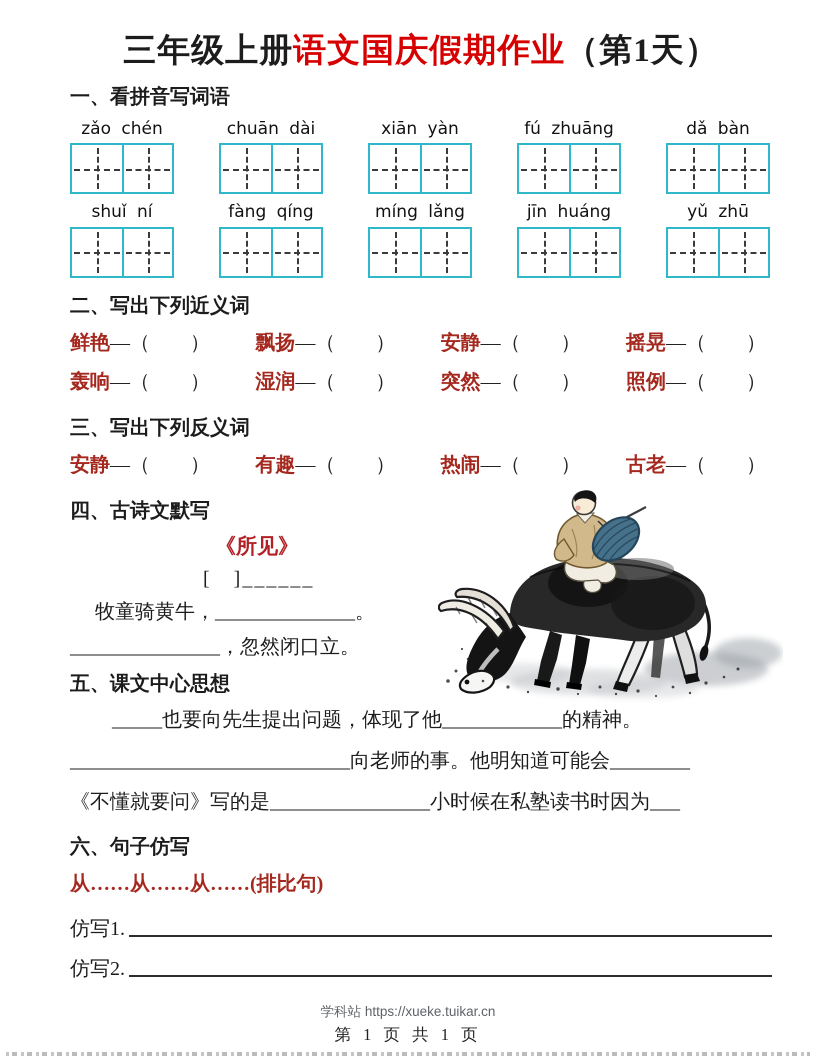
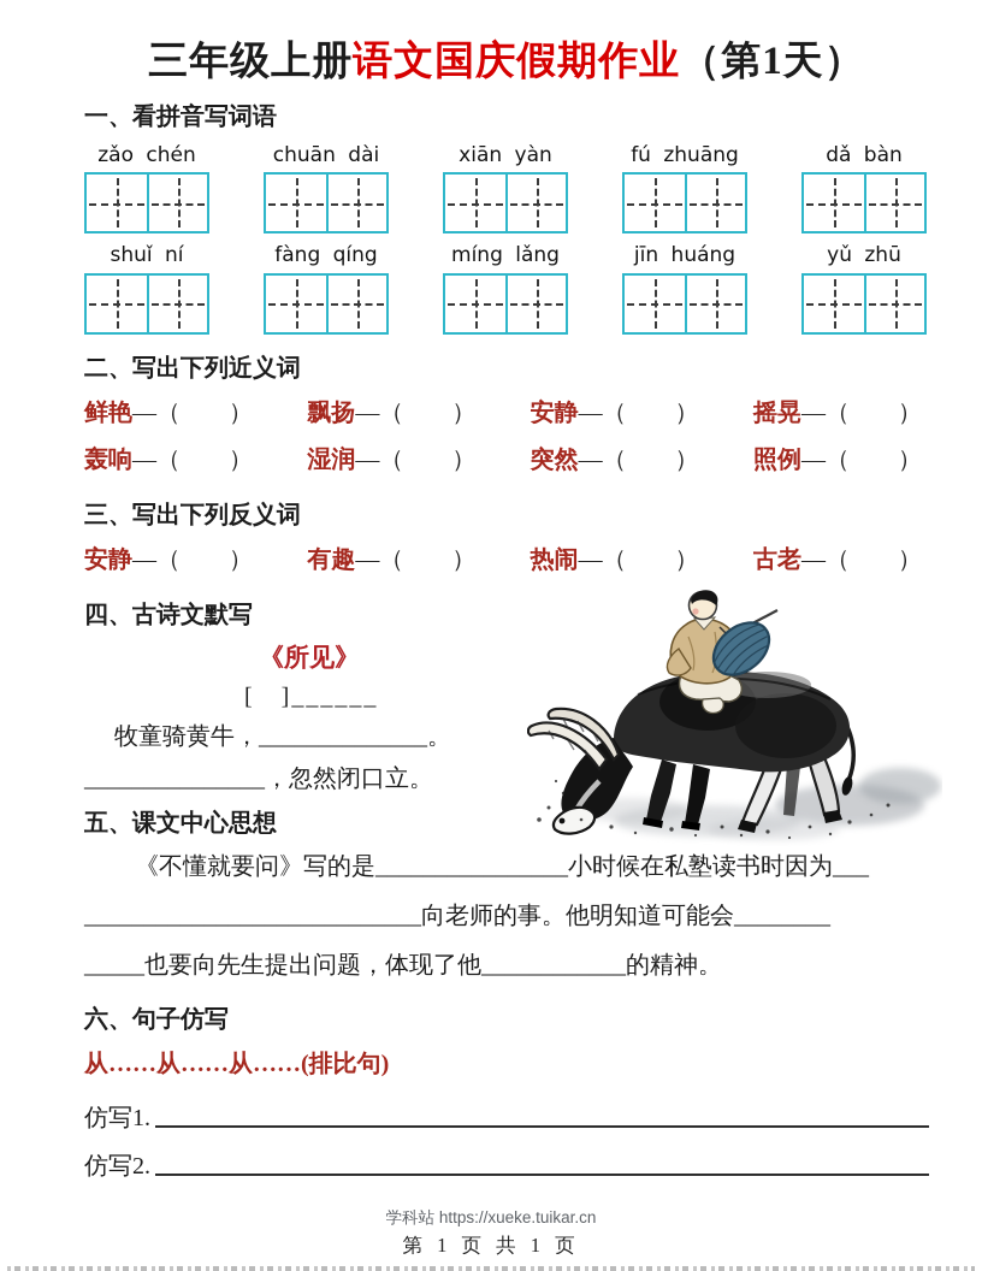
  三年级上册语文国庆假期作业（第1天）
  一、看拼音写词语
  zǎo chén
  chuān dài
  xiān yàn
  fú zhuāng
  dǎ bàn
  shuǐ ní
  fàng qíng
  míng lǎng
  jīn huáng
  yǔ zhū
  二、写出下列近义词
  鲜艳—（ ）
  飘扬—（ ）
  安静—（ ）
  摇晃—（ ）
  轰响—（ ）
  湿润—（ ）
  突然—（ ）
  照例—（ ）
  三、写出下列反义词
  安静—（ ）
  有趣—（ ）
  热闹—（ ）
  古老—（ ）
  四、古诗文默写
  《所见》
  [ ]______
  牧童骑黄牛，______________。
  _______________，忽然闭口立。
  五、课文中心思想
- _____也要向先生提出问题，体现了他____________的精神。
+ 《不懂就要问》写的是________________小时候在私塾读书时因为___
  ____________________________向老师的事。他明知道可能会________
- 《不懂就要问》写的是________________小时候在私塾读书时因为___
+ _____也要向先生提出问题，体现了他____________的精神。
  六、句子仿写
  从……从……从……(排比句)
  仿写1.
  仿写2.
  学科站 https://xueke.tuikar.cn
  第 1 页 共 1 页
